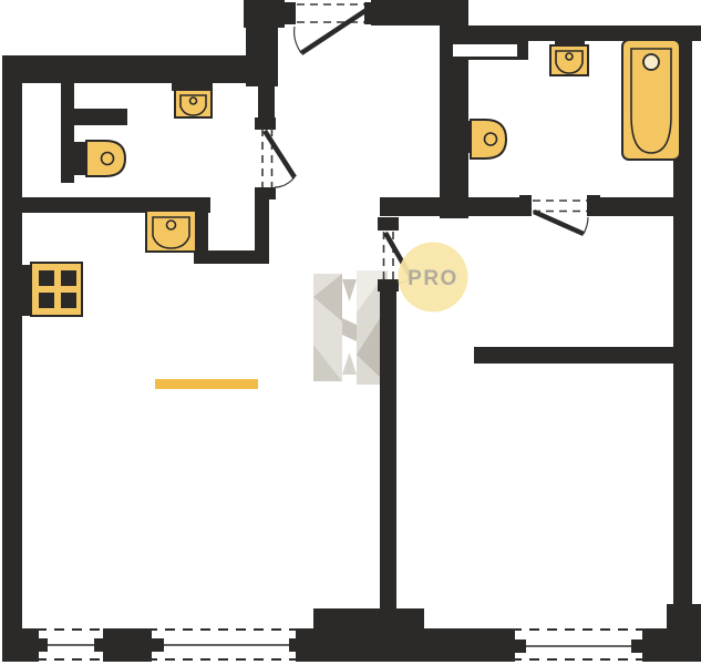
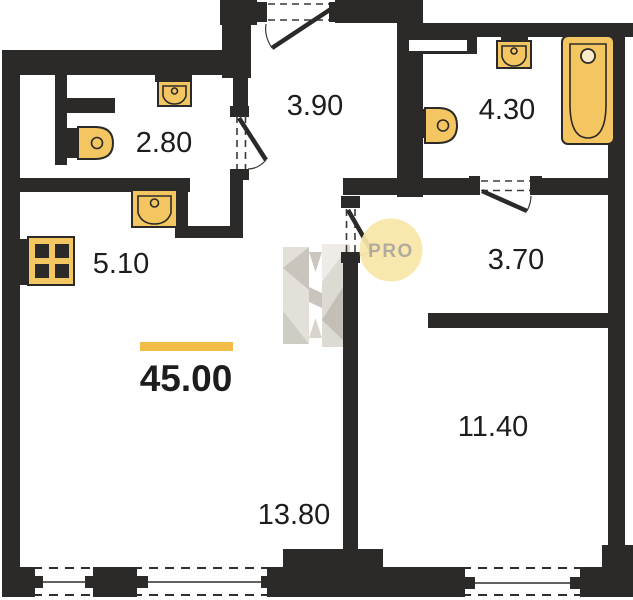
  PRO
+ 2.80
+ 3.90
+ 4.30
+ 5.10
+ 3.70
+ 11.40
+ 13.80
+ 45.00
